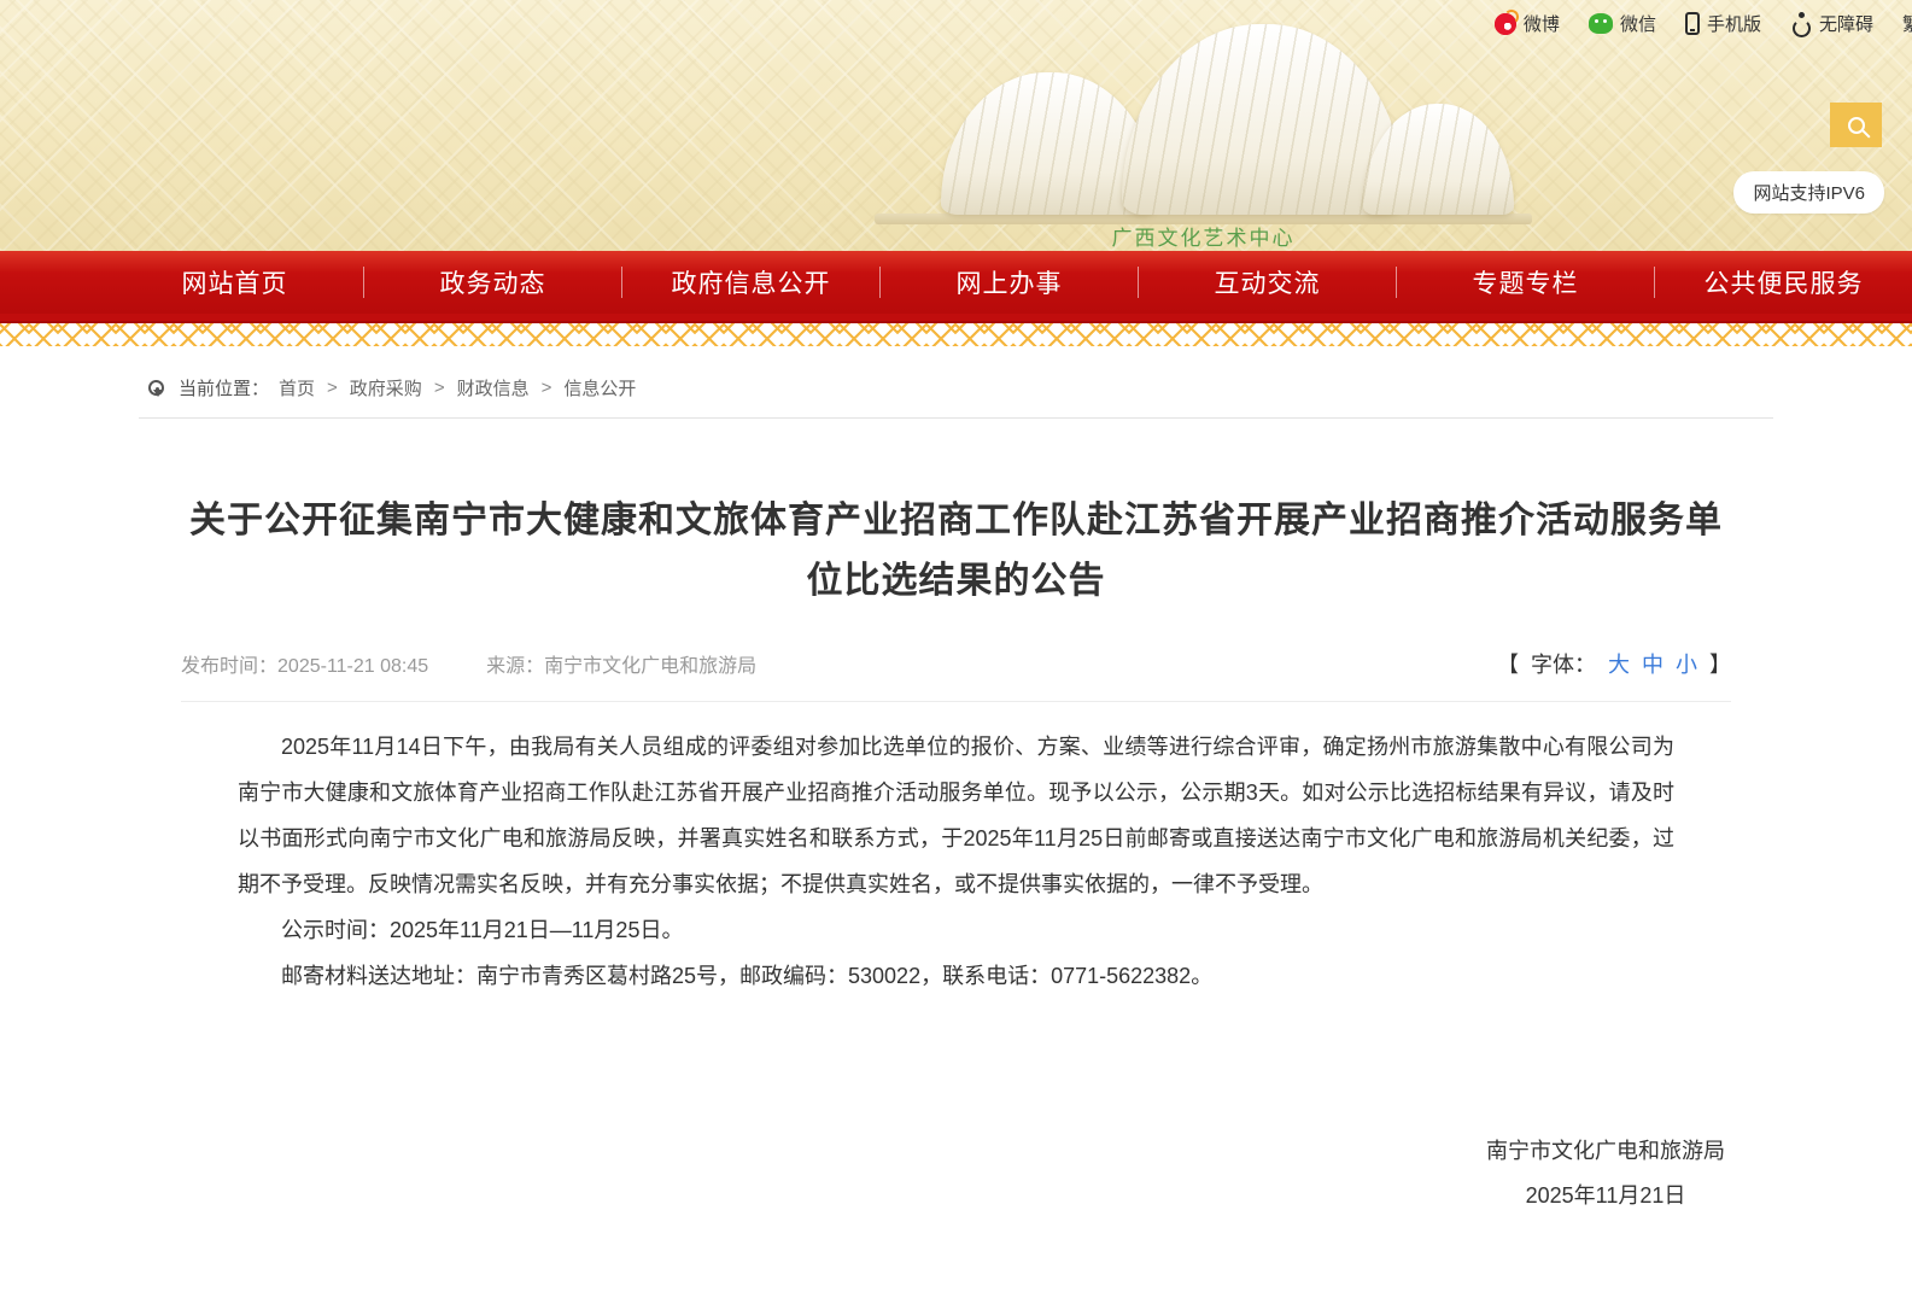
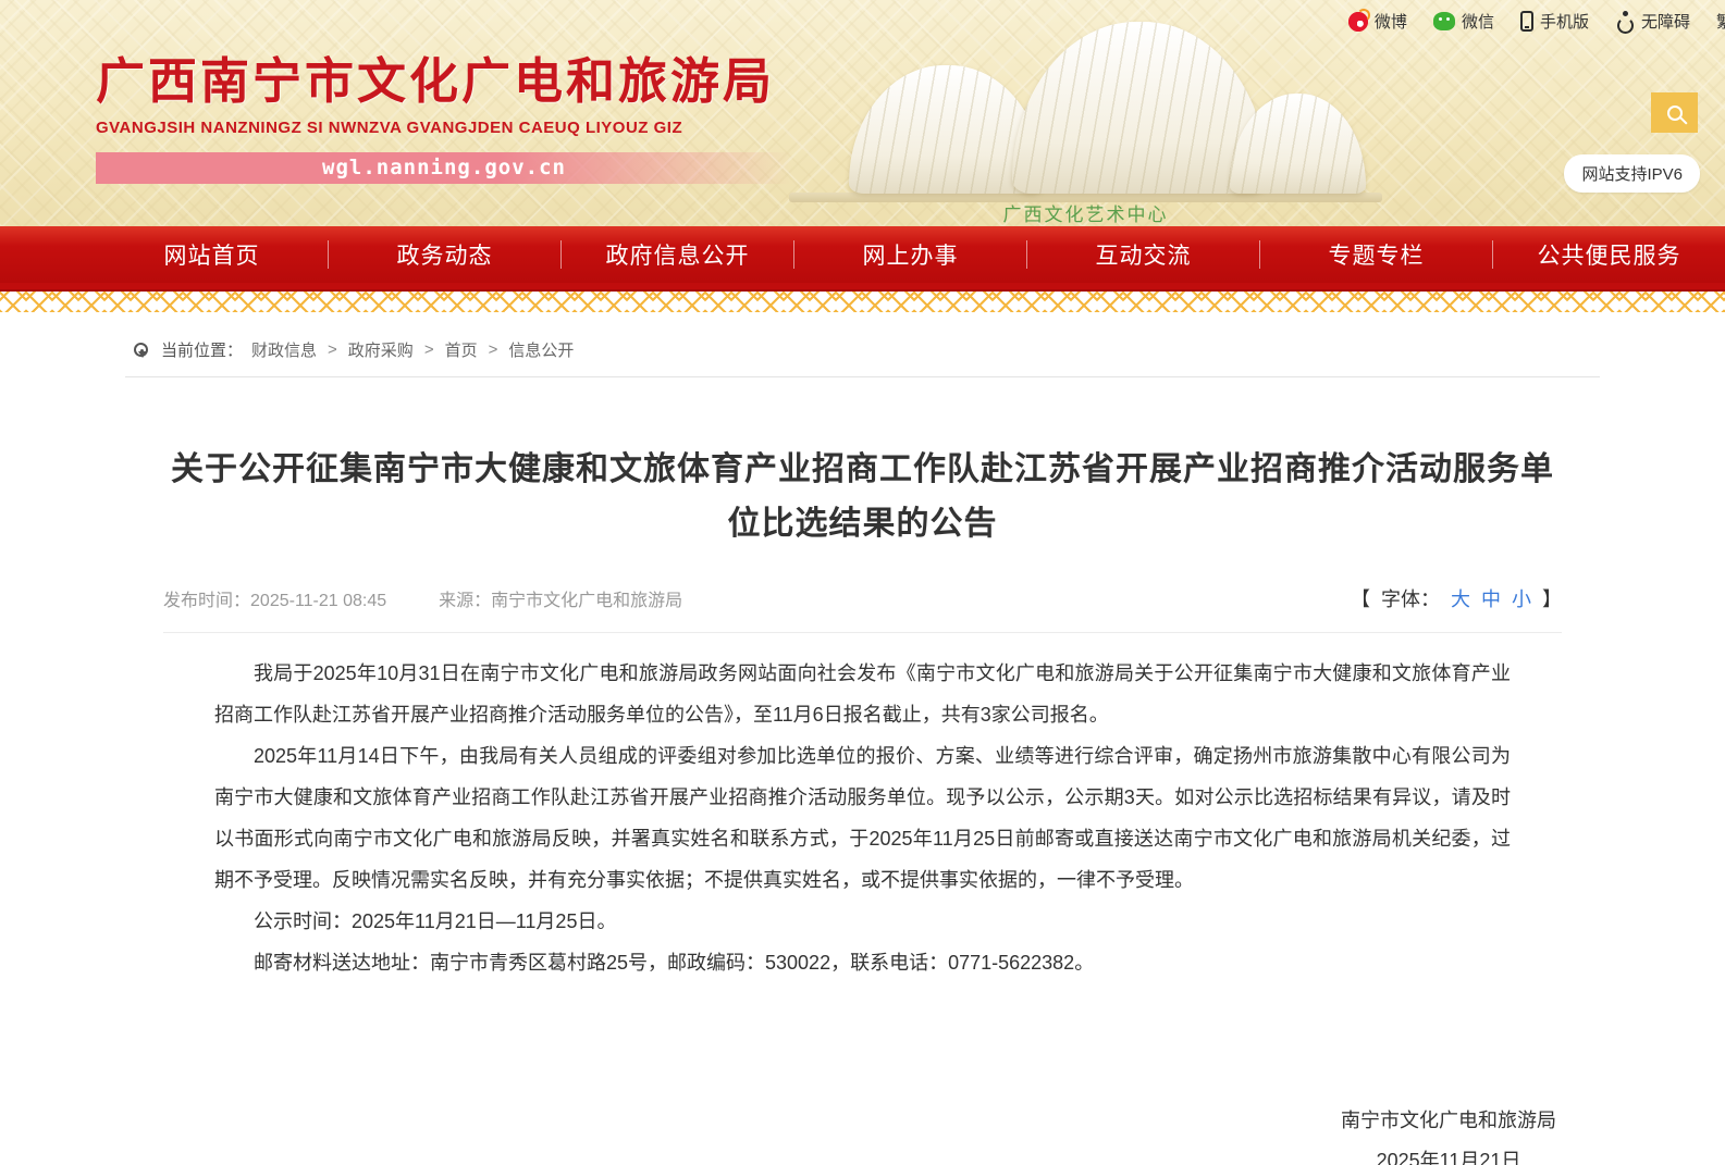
  微博
  微信
  手机版
  无障碍
+ 广西南宁市文化广电和旅游局
+ GVANGJSIH NANZNINGZ SI NWNZVA GVANGJDEN CAEUQ LIYOUZ GIZ
+ wgl.nanning.gov.cn
  广西文化艺术中心
  网站支持IPV6
  网站首页
  政务动态
  政府信息公开
  网上办事
  互动交流
  专题专栏
  公共便民服务
  当前位置：
- 首页
+ 财政信息
  >
  政府采购
  >
- 财政信息
+ 首页
  >
  信息公开
  关于公开征集南宁市大健康和文旅体育产业招商工作队赴江苏省开展产业招商推介活动服务单位比选结果的公告
  发布时间：2025-11-21 08:45
  来源：南宁市文化广电和旅游局
  【
  字体：
  大
  中
  小
  】
+ 我局于2025年10月31日在南宁市文化广电和旅游局政务网站面向社会发布《南宁市文化广电和旅游局关于公开征集南宁市大健康和文旅体育产业招商工作队赴江苏省开展产业招商推介活动服务单位的公告》，至11月6日报名截止，共有3家公司报名。
  2025年11月14日下午，由我局有关人员组成的评委组对参加比选单位的报价、方案、业绩等进行综合评审，确定扬州市旅游集散中心有限公司为南宁市大健康和文旅体育产业招商工作队赴江苏省开展产业招商推介活动服务单位。现予以公示，公示期3天。如对公示比选招标结果有异议，请及时以书面形式向南宁市文化广电和旅游局反映，并署真实姓名和联系方式，于2025年11月25日前邮寄或直接送达南宁市文化广电和旅游局机关纪委，过期不予受理。反映情况需实名反映，并有充分事实依据；不提供真实姓名，或不提供事实依据的，一律不予受理。
  公示时间：2025年11月21日—11月25日。
  邮寄材料送达地址：南宁市青秀区葛村路25号，邮政编码：530022，联系电话：0771-5622382。
  南宁市文化广电和旅游局
  2025年11月21日
